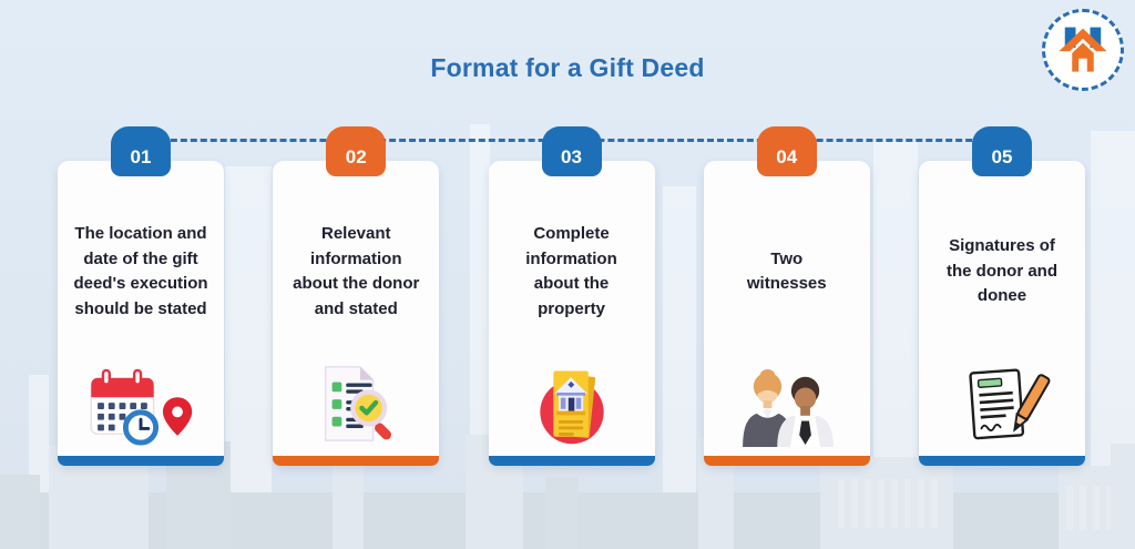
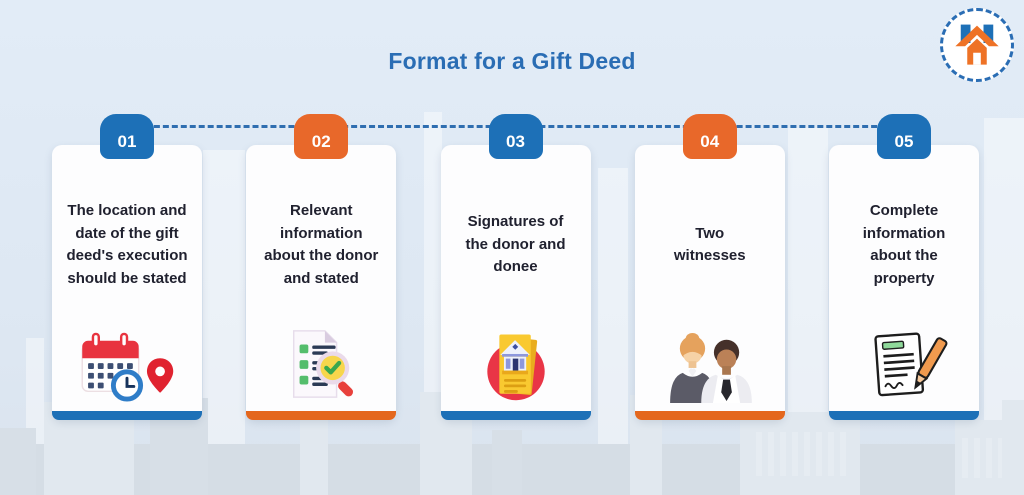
  Format for a Gift Deed
  01
  The location and date of the gift deed's execution should be stated
  02
  Relevant information about the donor and stated
  03
- Complete information about the property
+ Signatures of the donor and donee
  04
  Two witnesses
  05
- Signatures of the donor and donee
+ Complete information about the property
